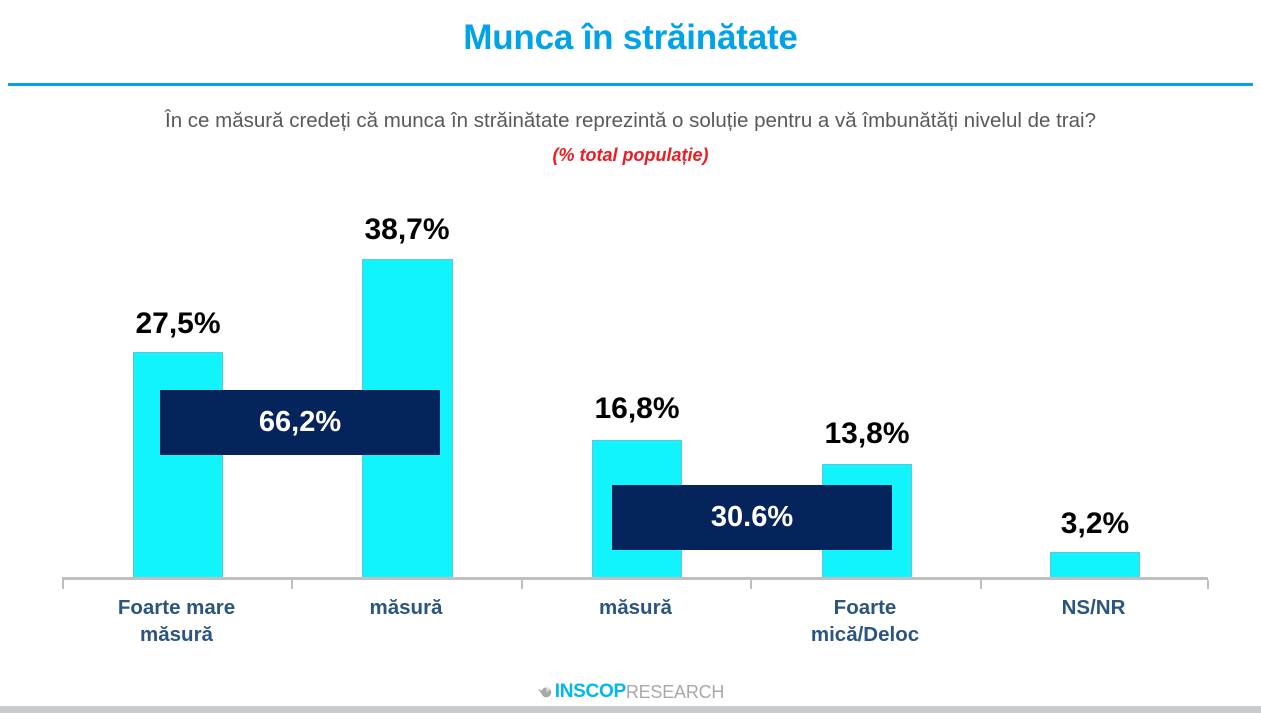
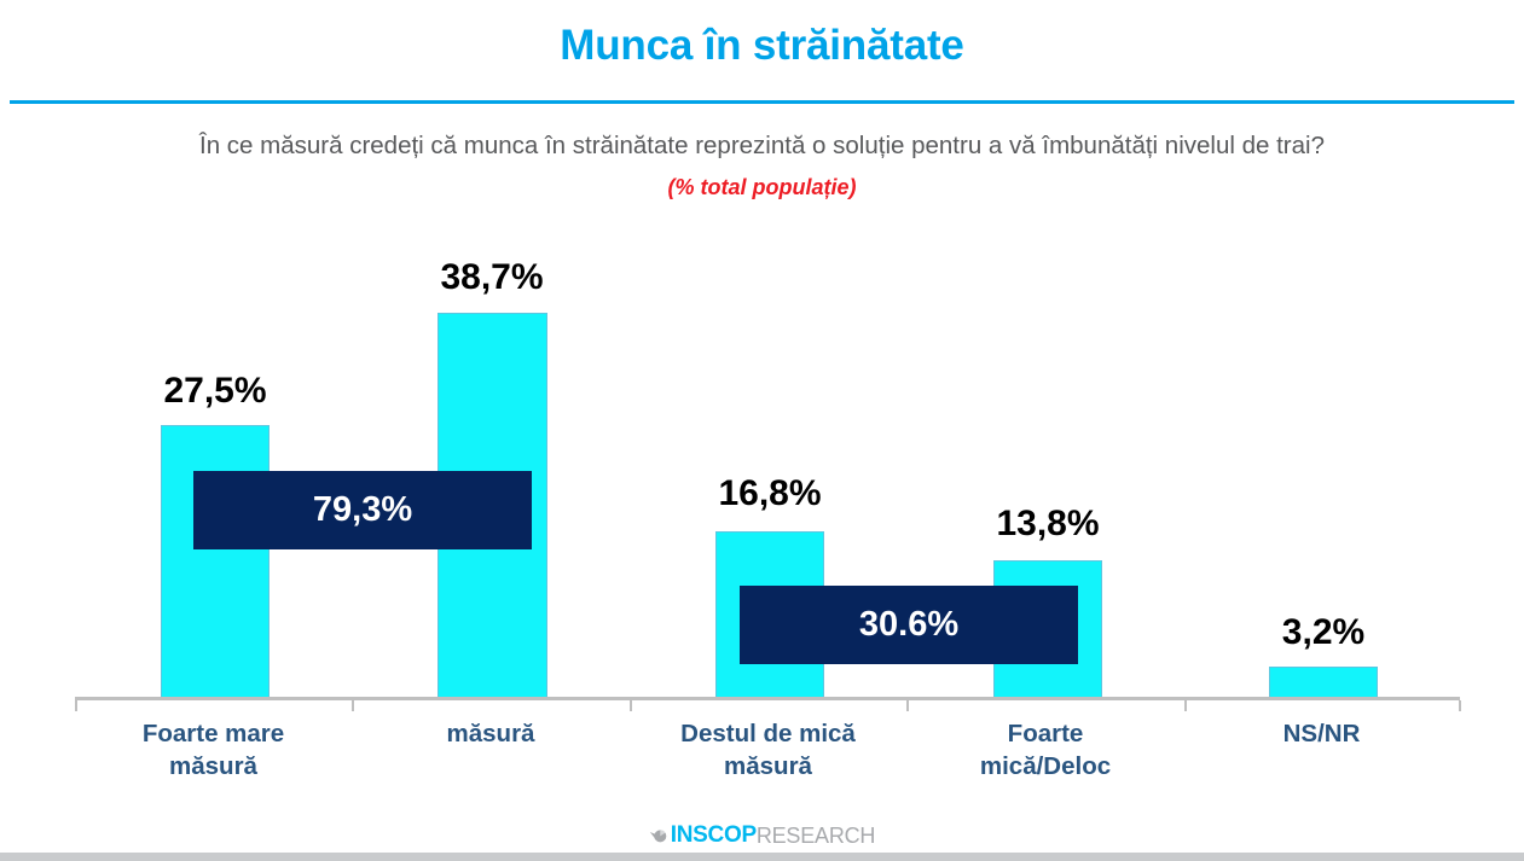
  Munca în străinătate
  În ce măsură credeți că munca în străinătate reprezintă o soluție pentru a vă îmbunătăți nivelul de trai?
  (% total populație)
  27,5%
  38,7%
  16,8%
  13,8%
  3,2%
- 66,2%
+ 79,3%
  30.6%
  Foarte mare
  măsură
  măsură
+ Destul de mică
  măsură
  Foarte
  mică/Deloc
  NS/NR
  INSCOP
  RESEARCH
